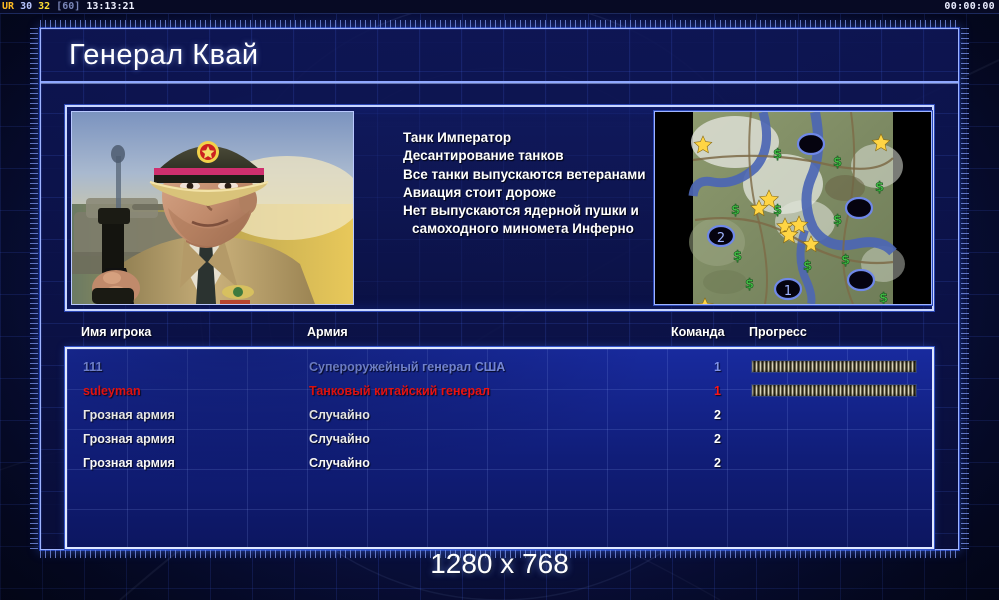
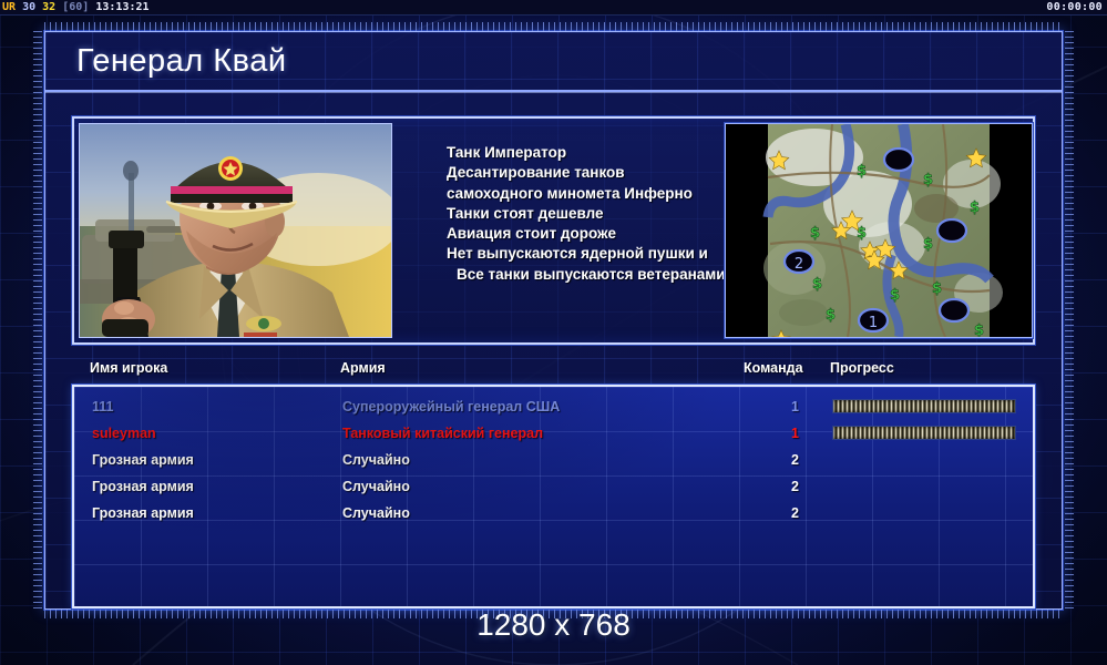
  UR 30 32 [60] 13:13:21
  00:00:00
  Генерал Квай
  Танк Император
  Десантирование танков
- Все танки выпускаются ветеранами
+ самоходного миномета Инферно
+ Танки стоят дешевле
  Авиация стоит дороже
  Нет выпускаются ядерной пушки и
- самоходного миномета Инферно
+ Все танки выпускаются ветеранами
  $
  $
  $
  $
  $
  $
  $
  $
  $
  $
  $
  2
  1
  Имя игрока
  Армия
  Команда
  Прогресс
  1280 x 768
